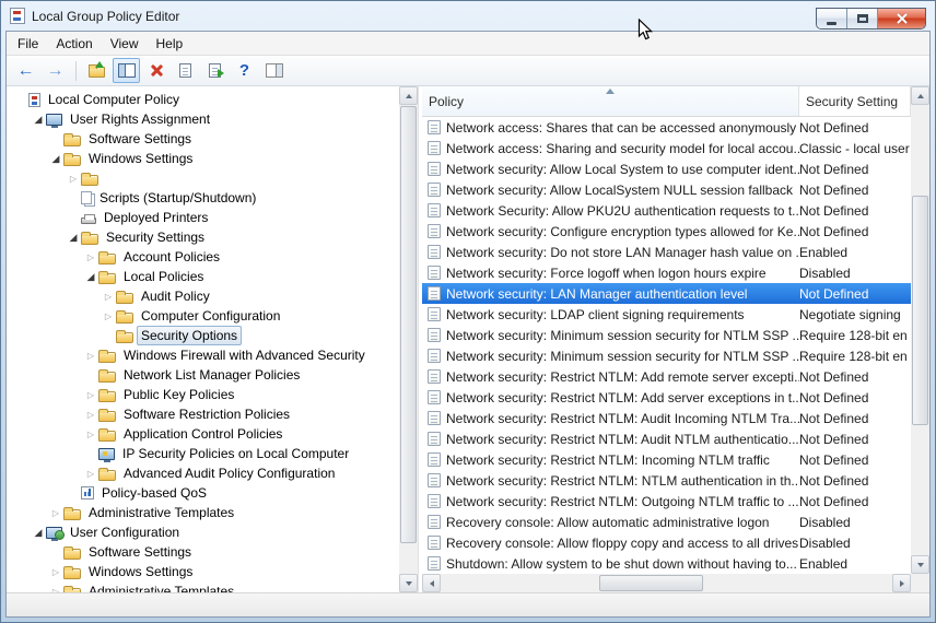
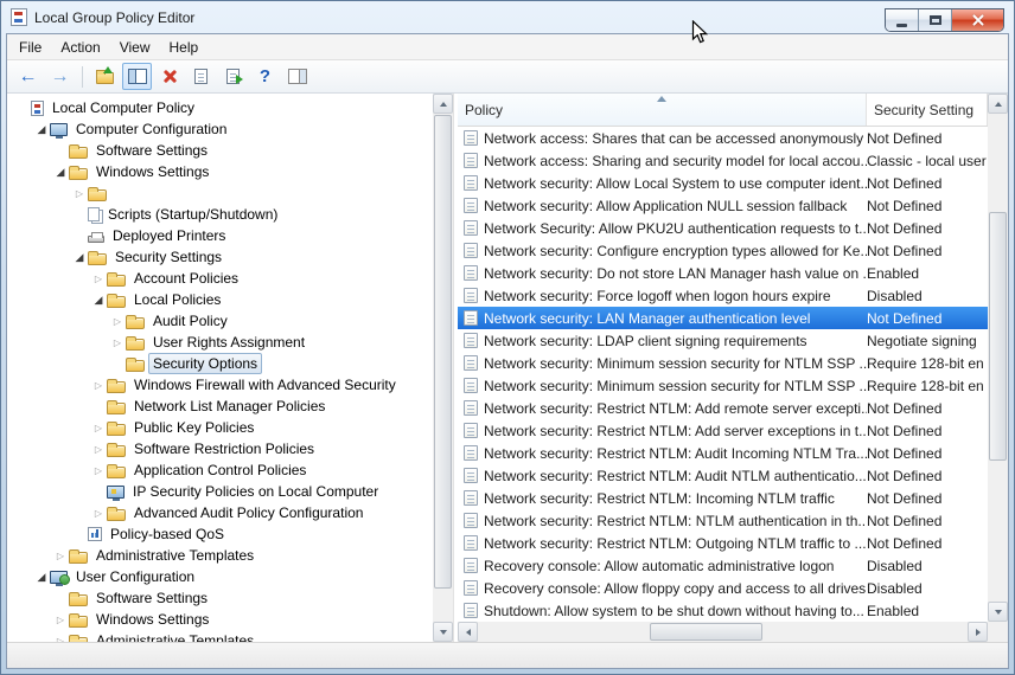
  Local Group Policy Editor
  File
  Action
  View
  Help
  Local Computer Policy
- User Rights Assignment
+ Computer Configuration
  Software Settings
  Windows Settings
  Scripts (Startup/Shutdown)
  Deployed Printers
  Security Settings
  Account Policies
  Local Policies
  Audit Policy
- Computer Configuration
+ User Rights Assignment
  Security Options
  Windows Firewall with Advanced Security
  Network List Manager Policies
  Public Key Policies
  Software Restriction Policies
  Application Control Policies
  IP Security Policies on Local Computer
  Advanced Audit Policy Configuration
  Policy-based QoS
  Administrative Templates
  User Configuration
  Software Settings
  Windows Settings
  Administrative Templates
  Policy
  Security Setting
  Network access: Shares that can be accessed anonymously
  Not Defined
  Network access: Sharing and security model for local accou..
  Classic - local user
  Network security: Allow Local System to use computer ident..
  Not Defined
- Network security: Allow LocalSystem NULL session fallback
+ Network security: Allow Application NULL session fallback
  Not Defined
  Network Security: Allow PKU2U authentication requests to t..
  Not Defined
  Network security: Configure encryption types allowed for Ke..
  Not Defined
  Network security: Do not store LAN Manager hash value on .
  Enabled
  Network security: Force logoff when logon hours expire
  Disabled
  Network security: LAN Manager authentication level
  Not Defined
  Network security: LDAP client signing requirements
  Negotiate signing
  Network security: Minimum session security for NTLM SSP ..
  Require 128-bit en
  Network security: Minimum session security for NTLM SSP ..
  Require 128-bit en
  Network security: Restrict NTLM: Add remote server excepti.
  Not Defined
  Network security: Restrict NTLM: Add server exceptions in t..
  Not Defined
  Network security: Restrict NTLM: Audit Incoming NTLM Tra...
  Not Defined
  Network security: Restrict NTLM: Audit NTLM authenticatio...
  Not Defined
  Network security: Restrict NTLM: Incoming NTLM traffic
  Not Defined
  Network security: Restrict NTLM: NTLM authentication in th..
  Not Defined
  Network security: Restrict NTLM: Outgoing NTLM traffic to ...
  Not Defined
  Recovery console: Allow automatic administrative logon
  Disabled
  Recovery console: Allow floppy copy and access to all drives
  Disabled
  Shutdown: Allow system to be shut down without having to...
  Enabled
